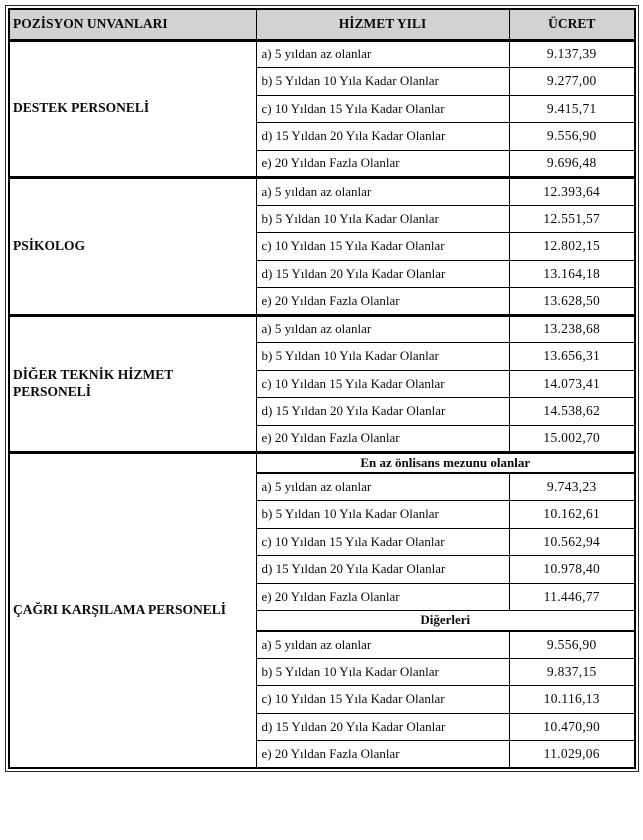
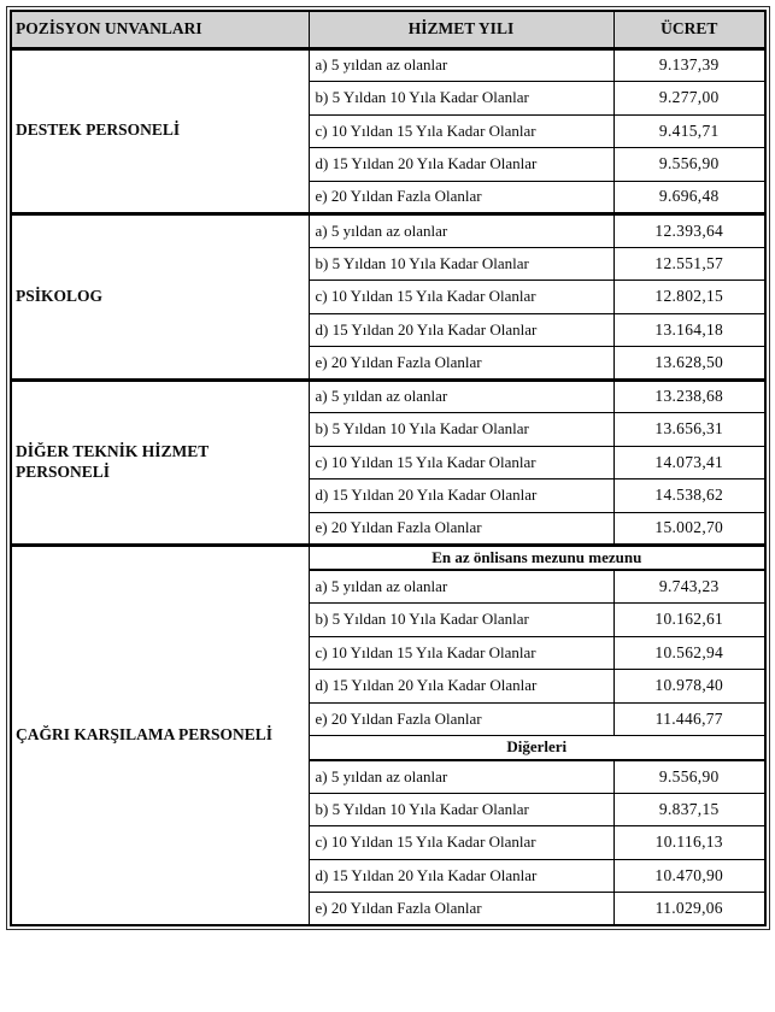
  POZİSYON UNVANLARI	HİZMET YILI	ÜCRET
  DESTEK PERSONELİ	a) 5 yıldan az olanlar	9.137,39
  b) 5 Yıldan 10 Yıla Kadar Olanlar	9.277,00
  c) 10 Yıldan 15 Yıla Kadar Olanlar	9.415,71
  d) 15 Yıldan 20 Yıla Kadar Olanlar	9.556,90
  e) 20 Yıldan Fazla Olanlar	9.696,48
  PSİKOLOG	a) 5 yıldan az olanlar	12.393,64
  b) 5 Yıldan 10 Yıla Kadar Olanlar	12.551,57
  c) 10 Yıldan 15 Yıla Kadar Olanlar	12.802,15
  d) 15 Yıldan 20 Yıla Kadar Olanlar	13.164,18
  e) 20 Yıldan Fazla Olanlar	13.628,50
  DİĞER TEKNİK HİZMET PERSONELİ	a) 5 yıldan az olanlar	13.238,68
  b) 5 Yıldan 10 Yıla Kadar Olanlar	13.656,31
  c) 10 Yıldan 15 Yıla Kadar Olanlar	14.073,41
  d) 15 Yıldan 20 Yıla Kadar Olanlar	14.538,62
  e) 20 Yıldan Fazla Olanlar	15.002,70
- ÇAĞRI KARŞILAMA PERSONELİ	En az önlisans mezunu olanlar
+ ÇAĞRI KARŞILAMA PERSONELİ	En az önlisans mezunu mezunu
  a) 5 yıldan az olanlar	9.743,23
  b) 5 Yıldan 10 Yıla Kadar Olanlar	10.162,61
  c) 10 Yıldan 15 Yıla Kadar Olanlar	10.562,94
  d) 15 Yıldan 20 Yıla Kadar Olanlar	10.978,40
  e) 20 Yıldan Fazla Olanlar	11.446,77
  Diğerleri
  a) 5 yıldan az olanlar	9.556,90
  b) 5 Yıldan 10 Yıla Kadar Olanlar	9.837,15
  c) 10 Yıldan 15 Yıla Kadar Olanlar	10.116,13
  d) 15 Yıldan 20 Yıla Kadar Olanlar	10.470,90
  e) 20 Yıldan Fazla Olanlar	11.029,06
